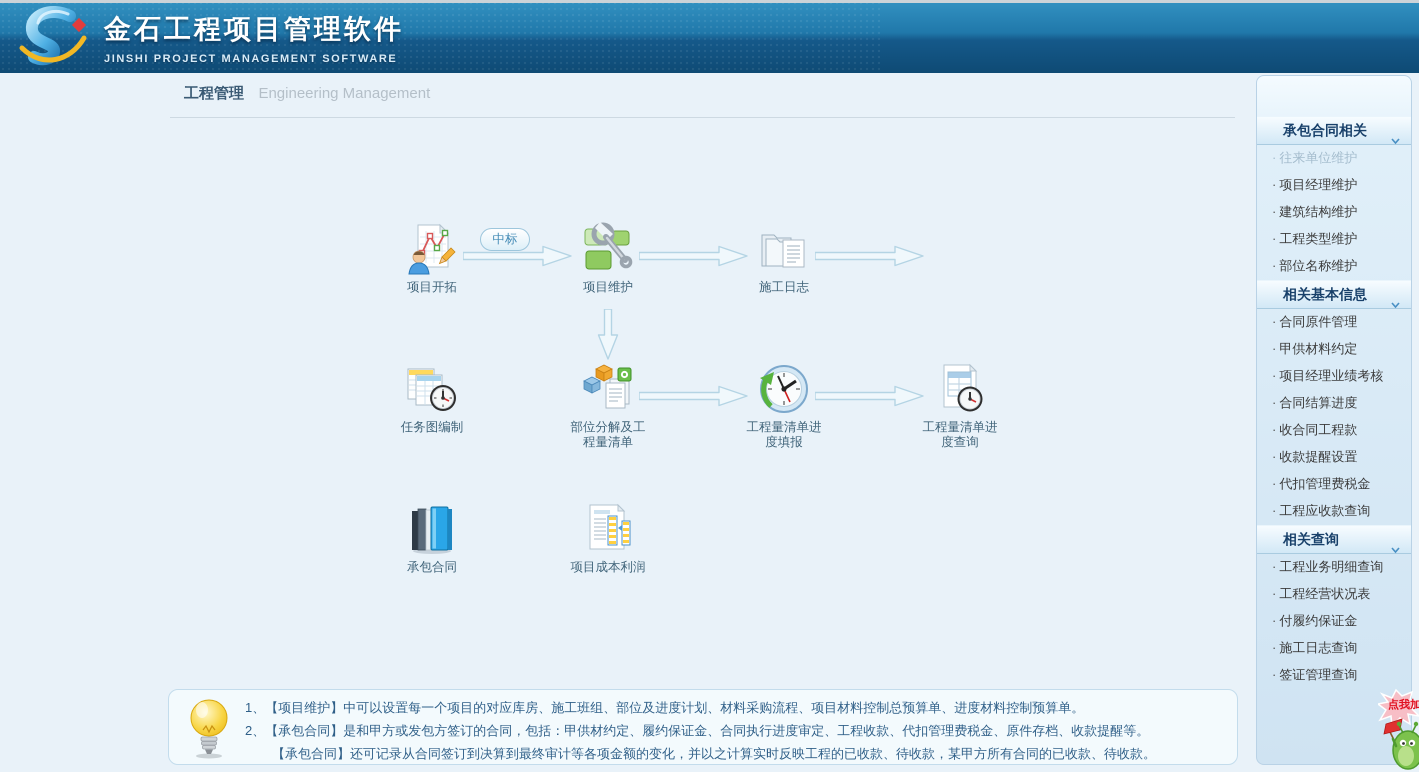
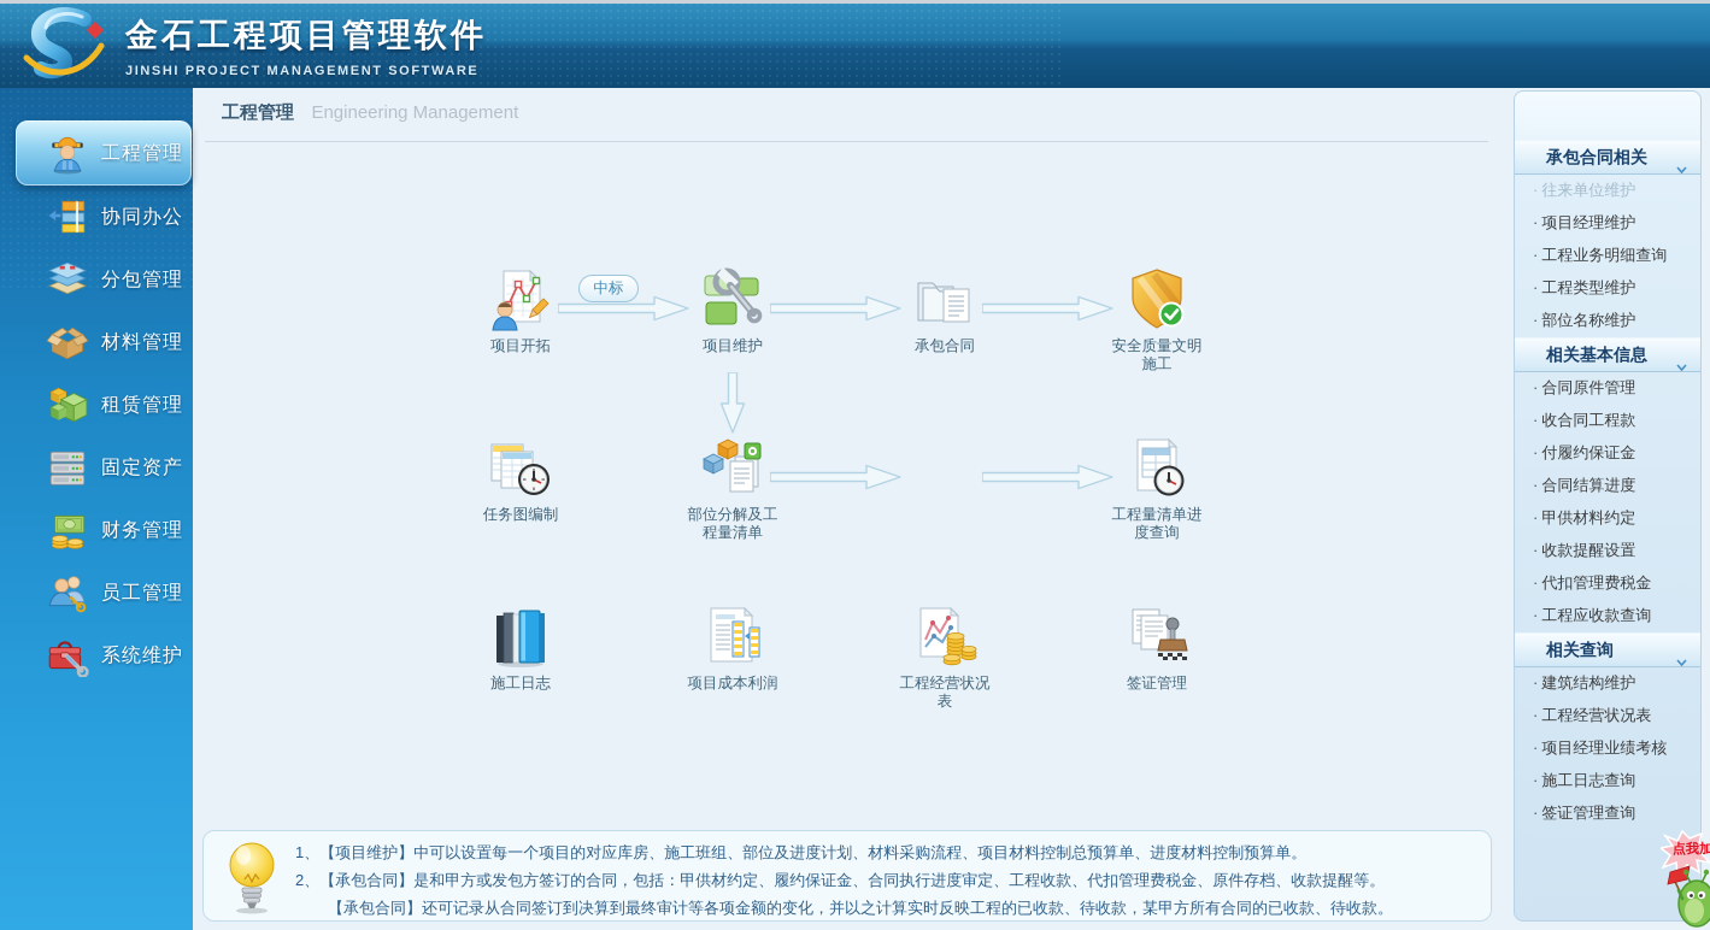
  金石工程项目管理软件
  JINSHI PROJECT MANAGEMENT SOFTWARE
+ 工程管理
+ 协同办公
+ 分包管理
+ 材料管理
+ 租赁管理
+ 固定资产
+ 财务管理
+ 员工管理
+ 系统维护
  工程管理 Engineering Management
  中标
  项目开拓
  项目维护
- 施工日志
+ 承包合同
+ 安全质量文明施工
  任务图编制
  部位分解及工程量清单
- 工程量清单进度填报
  工程量清单进度查询
- 承包合同
+ 施工日志
  项目成本利润
+ 工程经营状况表
+ 签证管理
  1、【项目维护】中可以设置每一个项目的对应库房、施工班组、部位及进度计划、材料采购流程、项目材料控制总预算单、进度材料控制预算单。
  2、【承包合同】是和甲方或发包方签订的合同，包括：甲供材约定、履约保证金、合同执行进度审定、工程收款、代扣管理费税金、原件存档、收款提醒等。
  【承包合同】还可记录从合同签订到决算到最终审计等各项金额的变化，并以之计算实时反映工程的已收款、待收款，某甲方所有合同的已收款、待收款。
  承包合同相关
  · 往来单位维护
  · 项目经理维护
- · 建筑结构维护
+ · 工程业务明细查询
  · 工程类型维护
  · 部位名称维护
  相关基本信息
  · 合同原件管理
- · 甲供材料约定
+ · 收合同工程款
- · 项目经理业绩考核
+ · 付履约保证金
  · 合同结算进度
- · 收合同工程款
+ · 甲供材料约定
  · 收款提醒设置
  · 代扣管理费税金
  · 工程应收款查询
  相关查询
- · 工程业务明细查询
+ · 建筑结构维护
  · 工程经营状况表
- · 付履约保证金
+ · 项目经理业绩考核
  · 施工日志查询
  · 签证管理查询
  点我加
